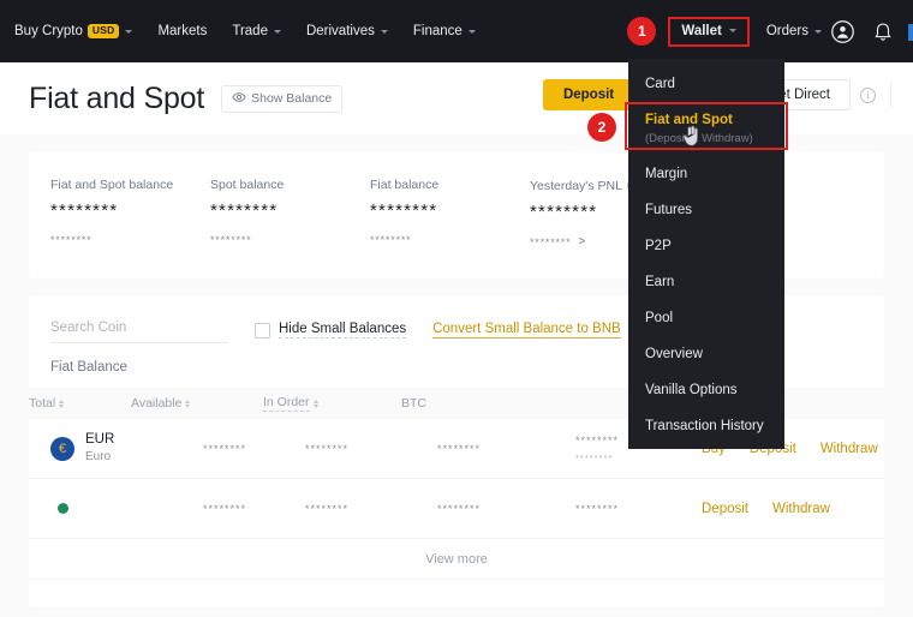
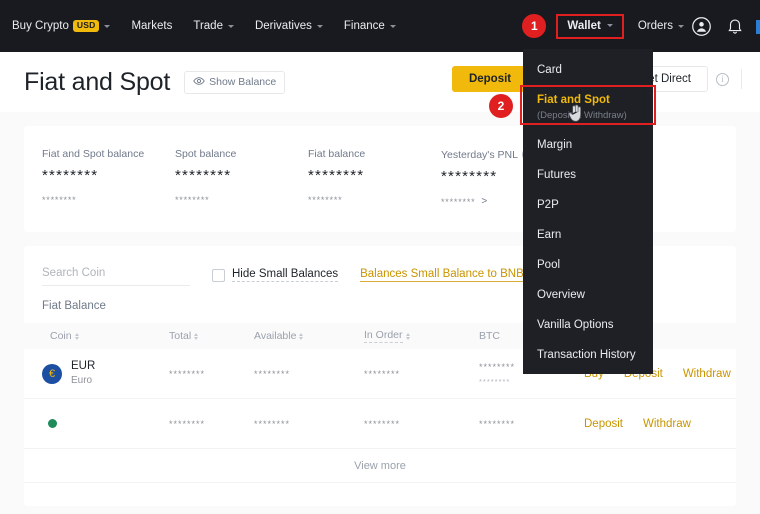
  Buy Crypto
  USD
  Markets
  Trade
  Derivatives
  Finance
  1
  Wallet
  Orders
  Fiat and Spot
  Show Balance
  Deposit
  t Direct
  i
  Fiat and Spot balance
  ********
  ********
  Spot balance
  ********
  ********
  Fiat balance
  ********
  ********
  Yesterday's PNL
  ********
  ********
  >
  Search Coin
  Hide Small Balances
- Convert Small Balance to BNB
+ Balances Small Balance to BNB
  Fiat Balance
+ Coin
  Total
  Available
  In Order
  BTC
  €
  EUR
  Euro
  ********
  ********
  ********
  ********
  ********
  Withdraw
  ********
  ********
  ********
  ********
  Deposit
  Withdraw
  View more
  Card
  Fiat and Spot
  (Deposi Withdraw)
  Margin
  Futures
  P2P
  Earn
  Pool
  Overview
  Vanilla Options
  Transaction History
  2
